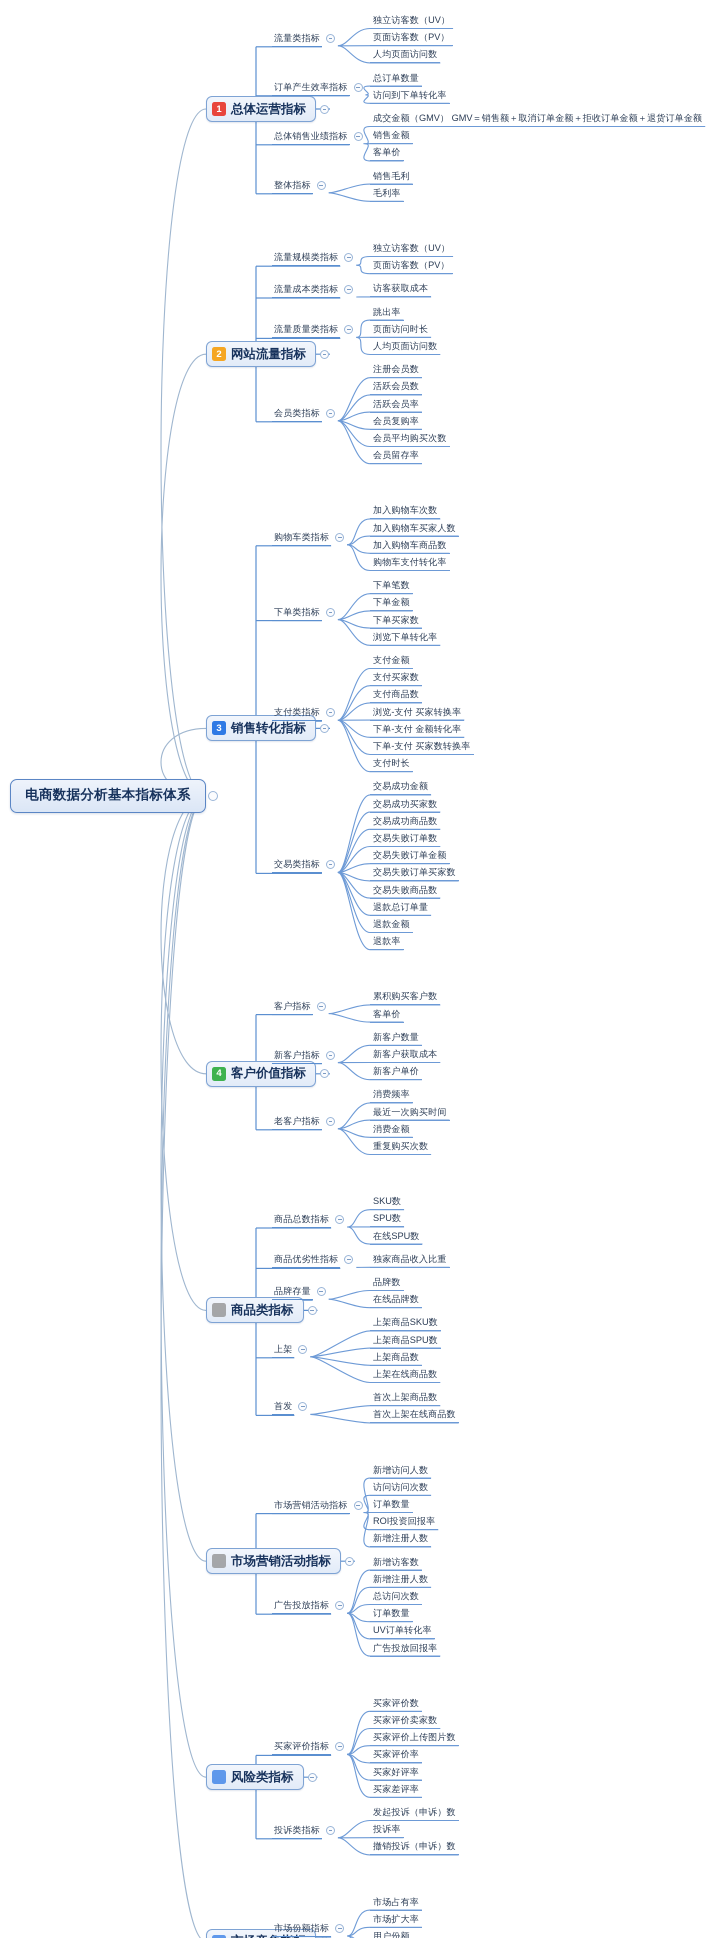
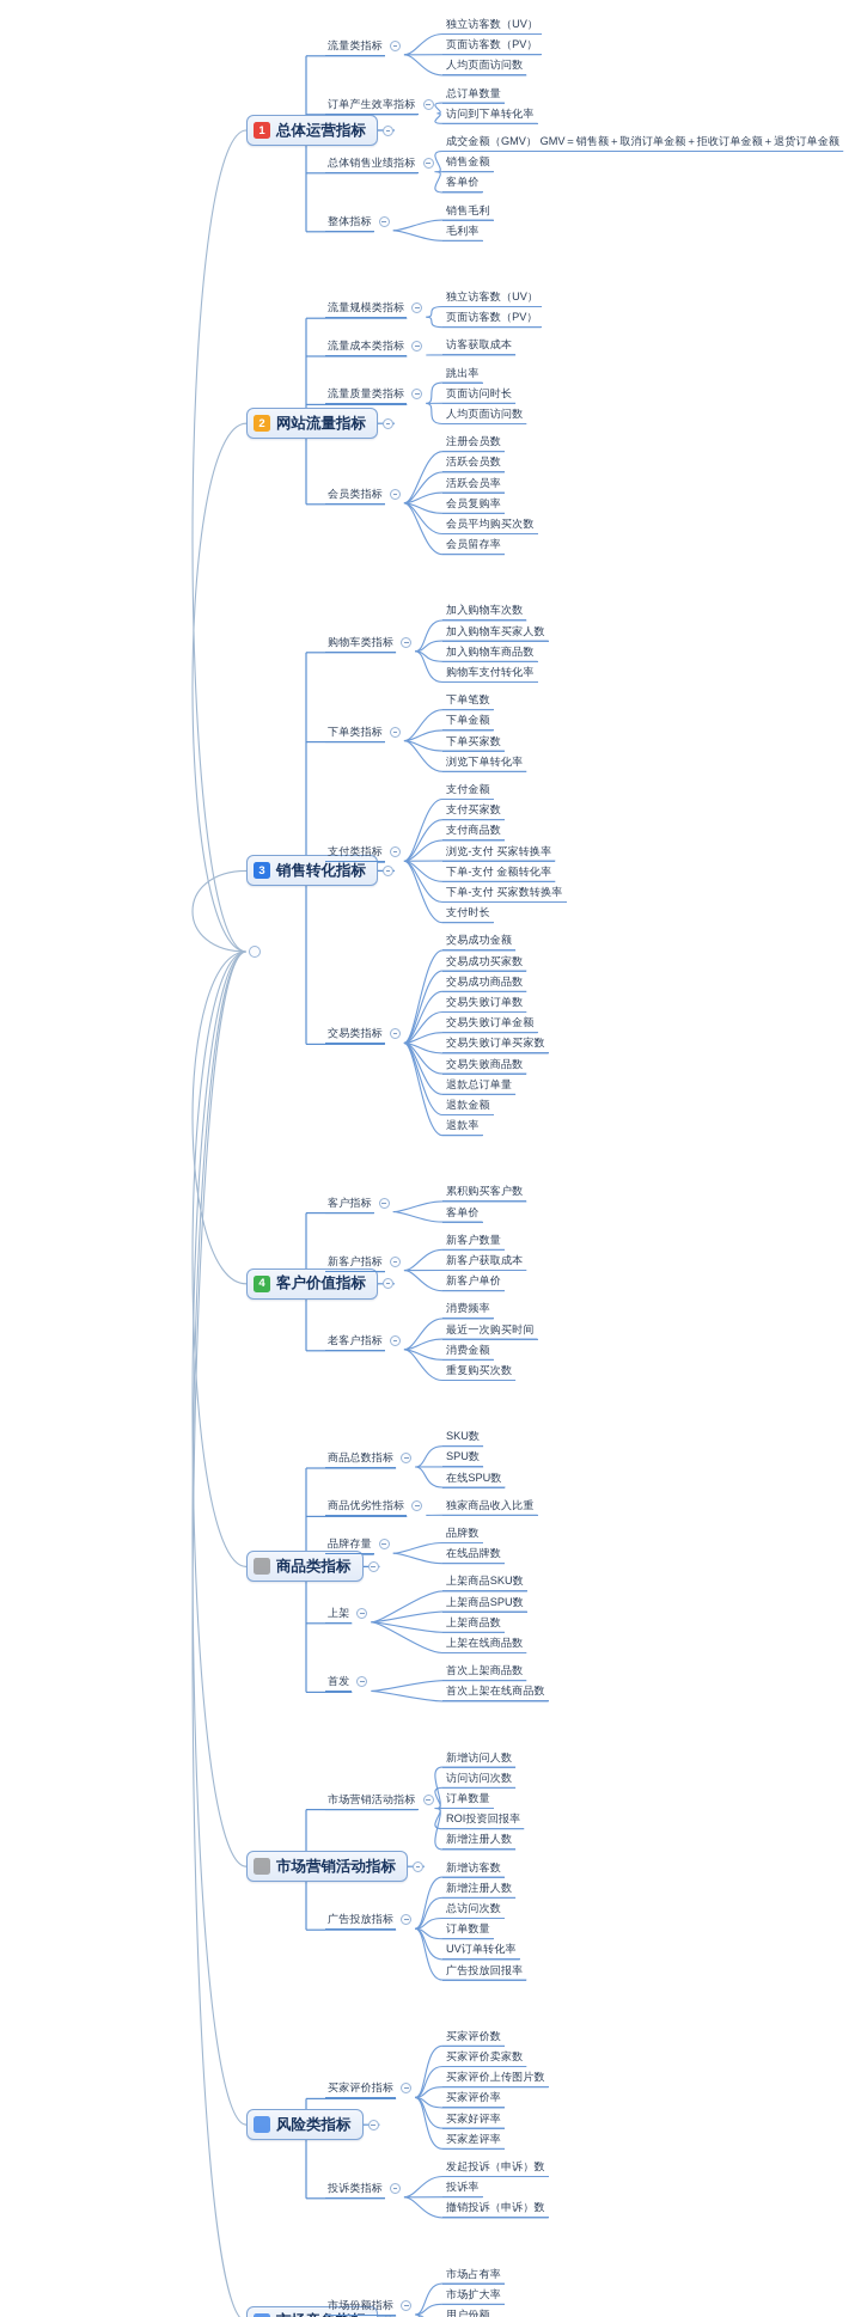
- 电商数据分析基本指标体系
  1
  总体运营指标
  流量类指标
  独立访客数（UV）
  页面访客数（PV）
  人均页面访问数
  订单产生效率指标
  总订单数量
  访问到下单转化率
  总体销售业绩指标
  成交金额（GMV） GMV＝销售额＋取消订单金额＋拒收订单金额＋退货订单金额
  销售金额
  客单价
  整体指标
  销售毛利
  毛利率
  2
  网站流量指标
  流量规模类指标
  独立访客数（UV）
  页面访客数（PV）
  流量成本类指标
  访客获取成本
  流量质量类指标
  跳出率
  页面访问时长
  人均页面访问数
  会员类指标
  注册会员数
  活跃会员数
  活跃会员率
  会员复购率
  会员平均购买次数
  会员留存率
  3
  销售转化指标
  购物车类指标
  加入购物车次数
  加入购物车买家人数
  加入购物车商品数
  购物车支付转化率
  下单类指标
  下单笔数
  下单金额
  下单买家数
  浏览下单转化率
  支付类指标
  支付金额
  支付买家数
  支付商品数
  浏览-支付 买家转换率
  下单-支付 金额转化率
  下单-支付 买家数转换率
  支付时长
  交易类指标
  交易成功金额
  交易成功买家数
  交易成功商品数
  交易失败订单数
  交易失败订单金额
  交易失败订单买家数
  交易失败商品数
  退款总订单量
  退款金额
  退款率
  4
  客户价值指标
  客户指标
  累积购买客户数
  客单价
  新客户指标
  新客户数量
  新客户获取成本
  新客户单价
  老客户指标
  消费频率
  最近一次购买时间
  消费金额
  重复购买次数
  商品类指标
  商品总数指标
  SKU数
  SPU数
  在线SPU数
  商品优劣性指标
  独家商品收入比重
  品牌存量
  品牌数
  在线品牌数
  上架
  上架商品SKU数
  上架商品SPU数
  上架商品数
  上架在线商品数
  首发
  首次上架商品数
  首次上架在线商品数
  市场营销活动指标
  市场营销活动指标
  新增访问人数
  访问访问次数
  订单数量
  ROI投资回报率
  新增注册人数
  广告投放指标
  新增访客数
  新增注册人数
  总访问次数
  订单数量
  UV订单转化率
  广告投放回报率
  风险类指标
  买家评价指标
  买家评价数
  买家评价卖家数
  买家评价上传图片数
  买家评价率
  买家好评率
  买家差评率
  投诉类指标
  发起投诉（申诉）数
  投诉率
  撤销投诉（申诉）数
  市场份额指标
  市场占有率
  市场扩大率
  用户份额
